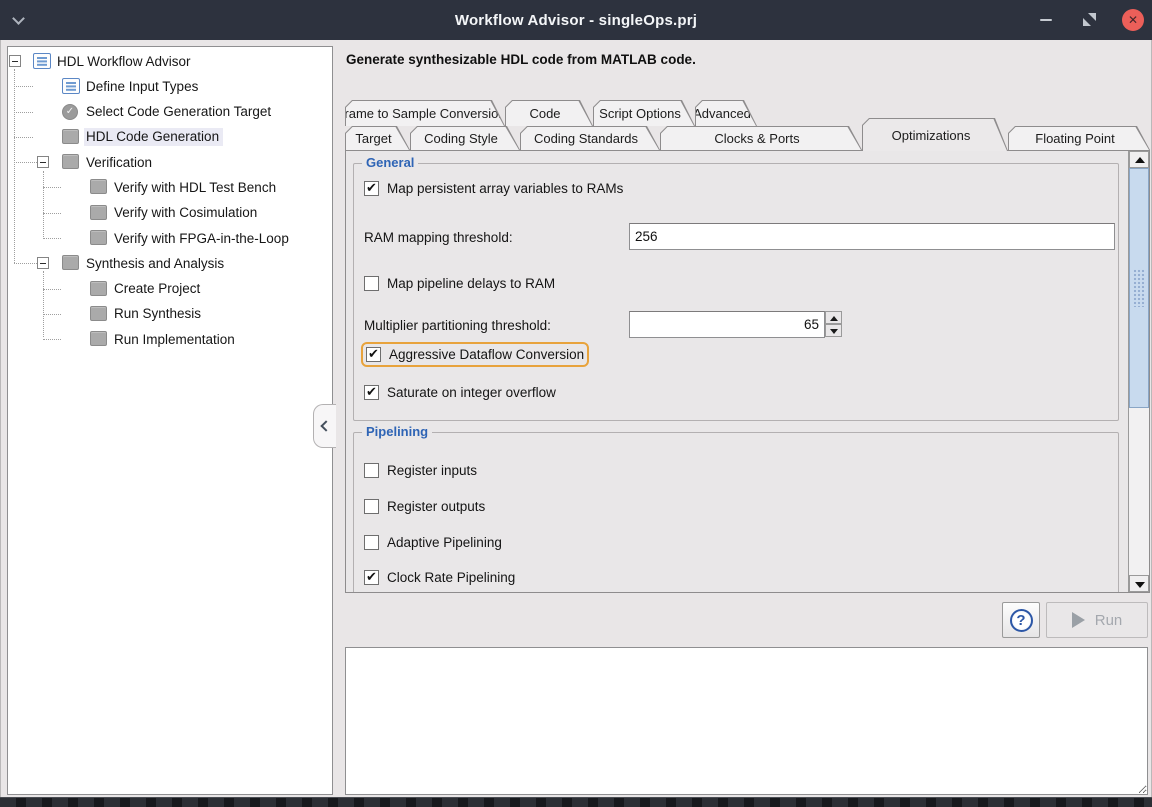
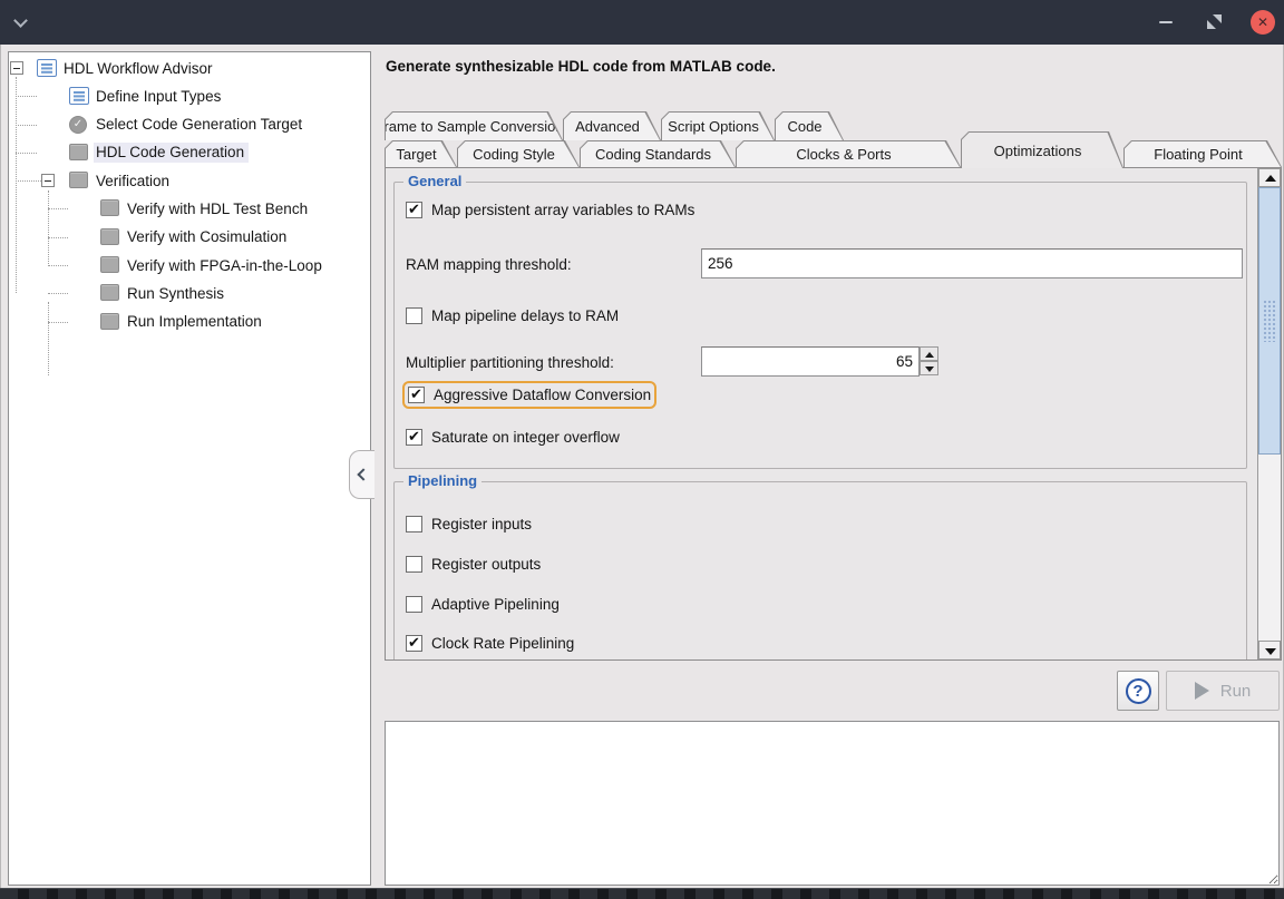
- Workflow Advisor - singleOps.prj
  ✕
  HDL Workflow Advisor
  Define Input Types
  ✓
  Select Code Generation Target
  HDL Code Generation
  Verification
  Verify with HDL Test Bench
  Verify with Cosimulation
  Verify with FPGA-in-the-Loop
- Synthesis and Analysis
- Create Project
  Run Synthesis
  Run Implementation
  Generate synthesizable HDL code from MATLAB code.
  rame to Sample Conversio
- Code
+ Advanced
  Script Options
- Advanced
+ Code
  Target
  Coding Style
  Coding Standards
  Clocks & Ports
  Optimizations
  Floating Point
  General
  Map persistent array variables to RAMs
  RAM mapping threshold:
  256
  Map pipeline delays to RAM
  Multiplier partitioning threshold:
  65
  Aggressive Dataflow Conversion
  Saturate on integer overflow
  Pipelining
  Register inputs
  Register outputs
  Adaptive Pipelining
  Clock Rate Pipelining
  ?
  Run
